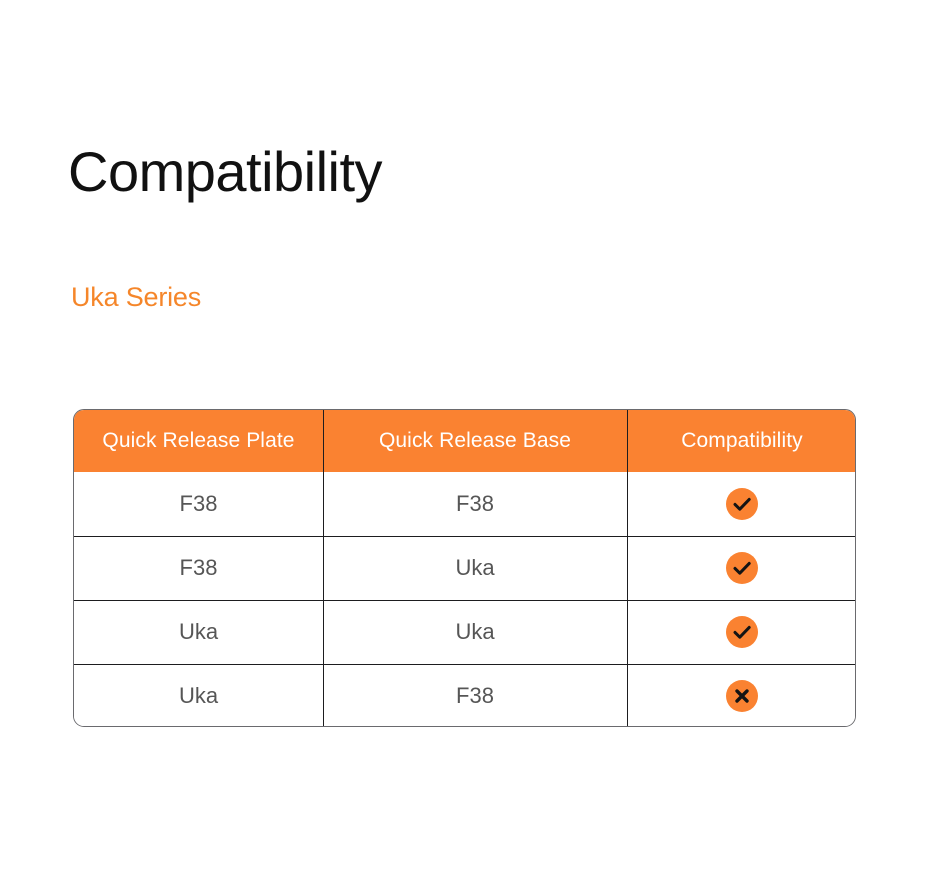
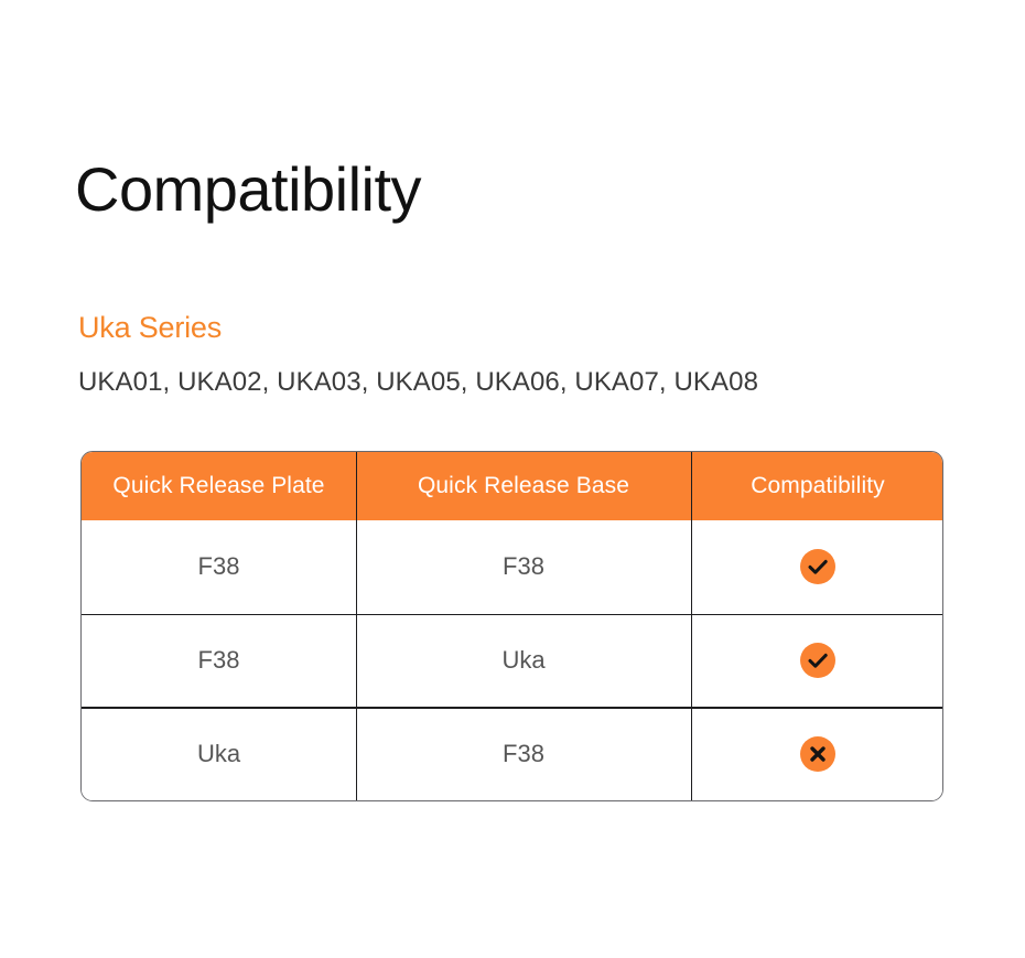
  Compatibility
  Uka Series
+ UKA01, UKA02, UKA03, UKA05, UKA06, UKA07, UKA08
  Quick Release Plate	Quick Release Base	Compatibility
  F38	F38
  F38	Uka
- Uka	Uka
  Uka	F38
